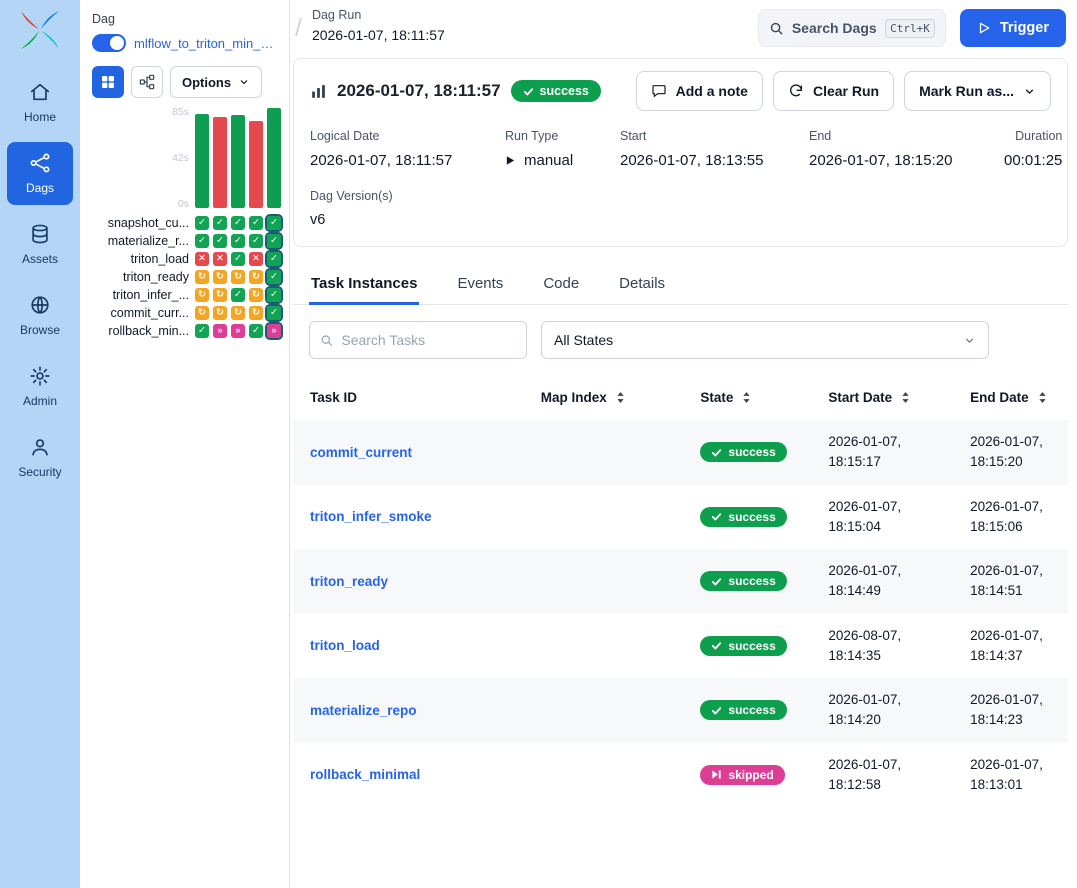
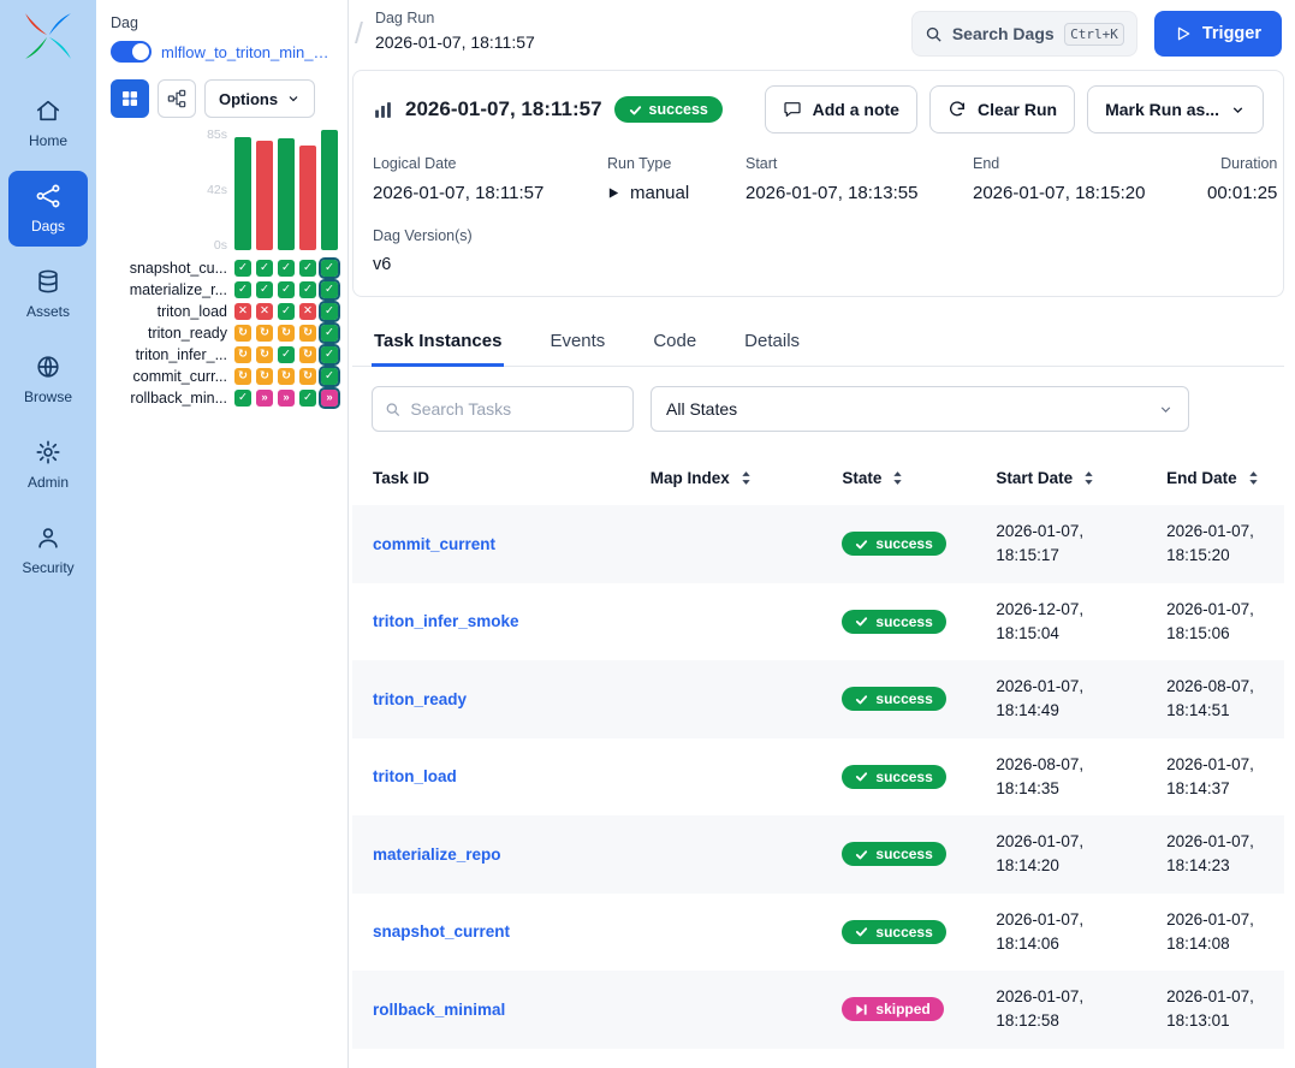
  Home
  Dags
  Assets
  Browse
  Admin
  Security
  Dag
  mlflow_to_triton_min_de
  Options
  85s
  42s
  0s
  snapshot_cu...
  ✓
  ✓
  ✓
  ✓
  ✓
  materialize_r...
  ✓
  ✓
  ✓
  ✓
  ✓
  triton_load
  ✕
  ✕
  ✓
  ✕
  ✓
  triton_ready
  ↻
  ↻
  ↻
  ↻
  ✓
  triton_infer_...
  ↻
  ↻
  ✓
  ↻
  ✓
  commit_curr...
  ↻
  ↻
  ↻
  ↻
  ✓
  rollback_min...
  ✓
  »
  »
  ✓
  »
  /
  Dag Run
  2026-01-07, 18:11:57
  Search Dags
  Ctrl+K
  Trigger
  2026-01-07, 18:11:57
  success
  Add a note
  Clear Run
  Mark Run as...
  Logical Date
  2026-01-07, 18:11:57
  Run Type
  manual
  Start
  2026-01-07, 18:13:55
  End
  2026-01-07, 18:15:20
  Duration
  00:01:25
  Dag Version(s)
  v6
  Task Instances
  Events
  Code
  Details
  Search Tasks
  All States
  Task ID	Map Index	State	Start Date	End Date
  commit_current		success	2026-01-07, 18:15:17	2026-01-07, 18:15:20
- triton_infer_smoke		success	2026-01-07, 18:15:04	2026-01-07, 18:15:06
+ triton_infer_smoke		success	2026-12-07, 18:15:04	2026-01-07, 18:15:06
- triton_ready		success	2026-01-07, 18:14:49	2026-01-07, 18:14:51
+ triton_ready		success	2026-01-07, 18:14:49	2026-08-07, 18:14:51
  triton_load		success	2026-08-07, 18:14:35	2026-01-07, 18:14:37
  materialize_repo		success	2026-01-07, 18:14:20	2026-01-07, 18:14:23
+ snapshot_current		success	2026-01-07, 18:14:06	2026-01-07, 18:14:08
  rollback_minimal		skipped	2026-01-07, 18:12:58	2026-01-07, 18:13:01
